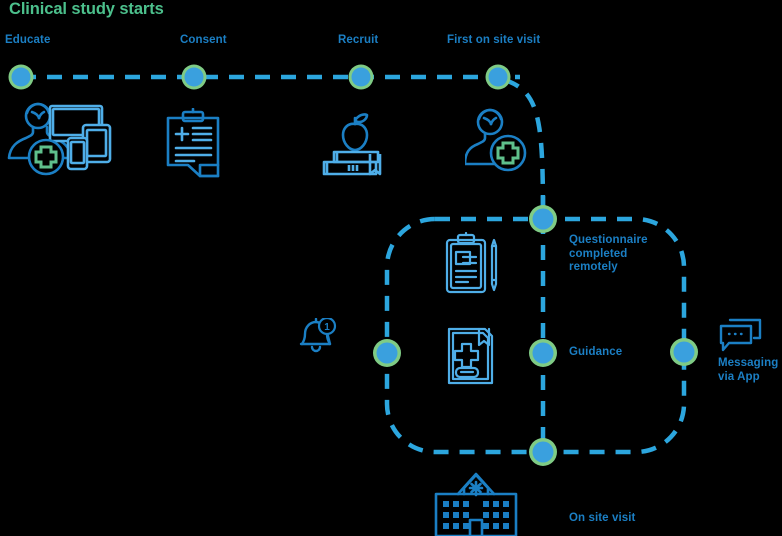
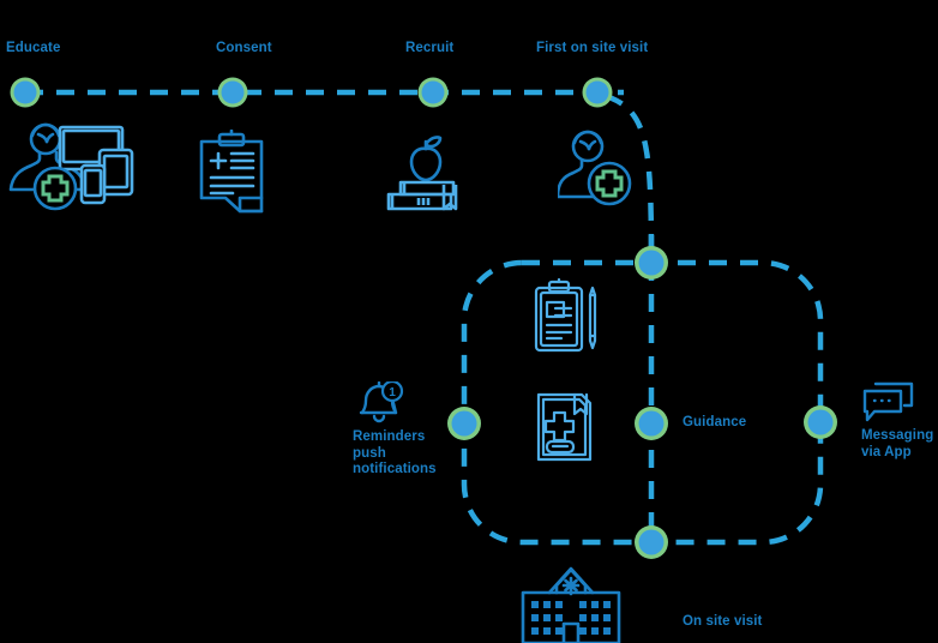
- Clinical study starts
  Educate
  Consent
  Recruit
  First on site visit
- Questionnaire
- completed
- remotely
  Guidance
+ Reminders
+ push
+ notifications
  Messaging
  via App
  On site visit
  1
